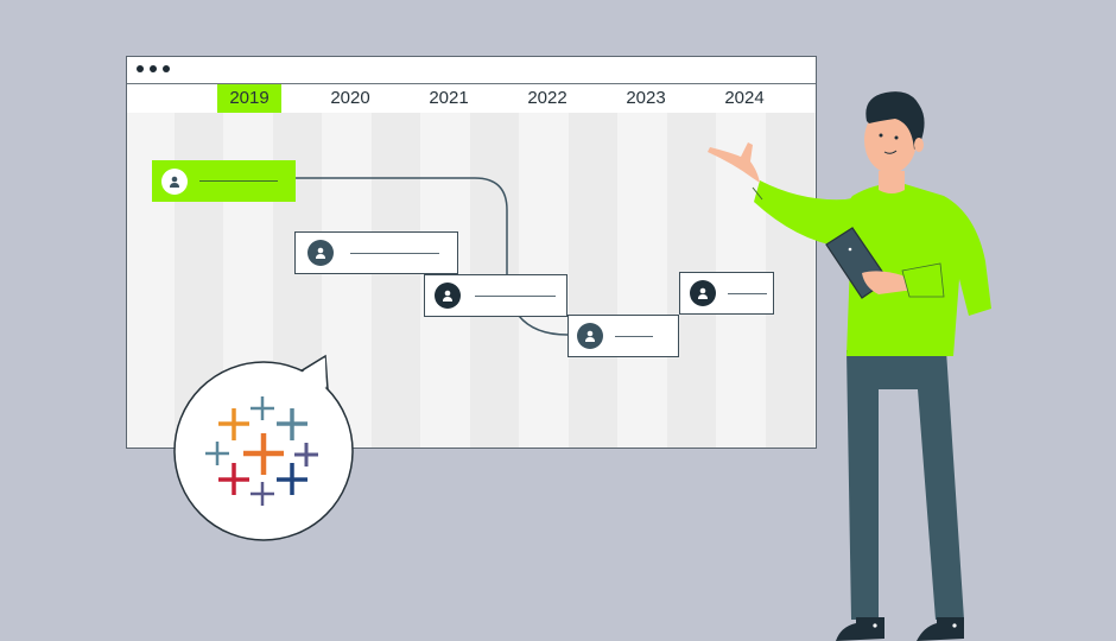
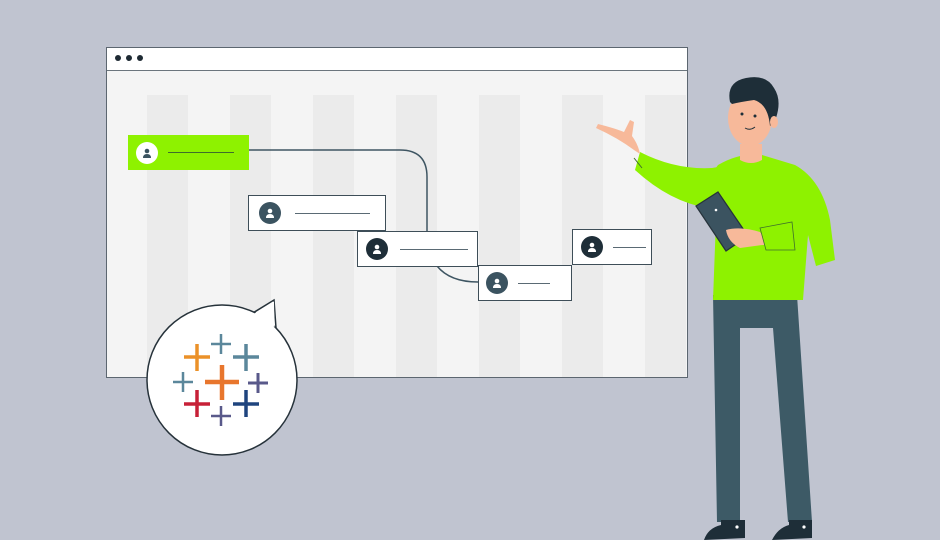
- 2019
- 2020
- 2021
- 2022
- 2023
- 2024
